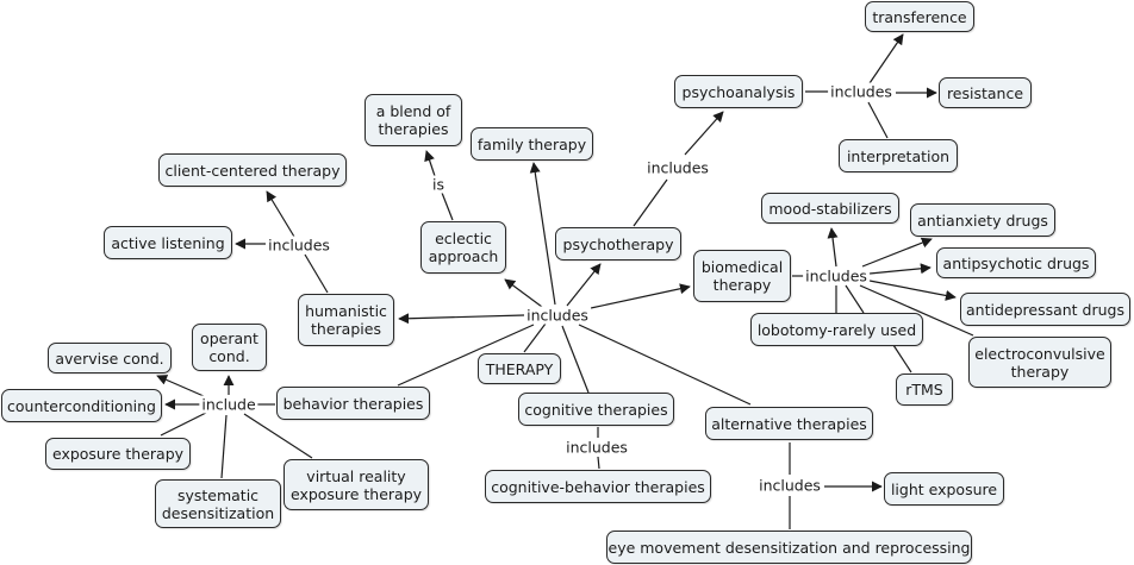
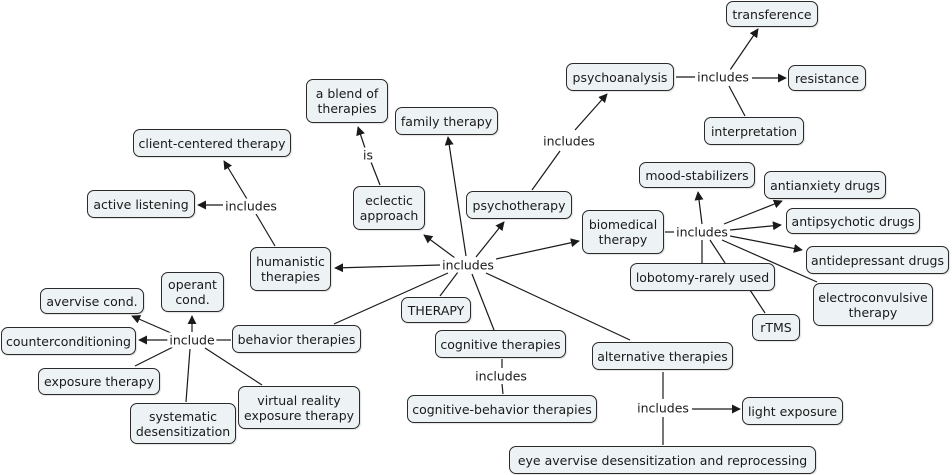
  THERAPY
  psychotherapy
  psychoanalysis
  transference
  resistance
  interpretation
  family therapy
  a blend of
  therapies
  eclectic
  approach
  client-centered therapy
  active listening
  humanistic
  therapies
  biomedical
  therapy
  mood-stabilizers
  antianxiety drugs
  antipsychotic drugs
  antidepressant drugs
  lobotomy-rarely used
  electroconvulsive
  therapy
  rTMS
  behavior therapies
  operant
  cond.
  avervise cond.
  counterconditioning
  exposure therapy
  systematic
  desensitization
  virtual reality
  exposure therapy
  cognitive therapies
  cognitive-behavior therapies
  alternative therapies
  light exposure
- eye movement desensitization and reprocessing
+ eye avervise desensitization and reprocessing
  includes
  includes
  includes
  is
  includes
  includes
  include
  includes
  includes
